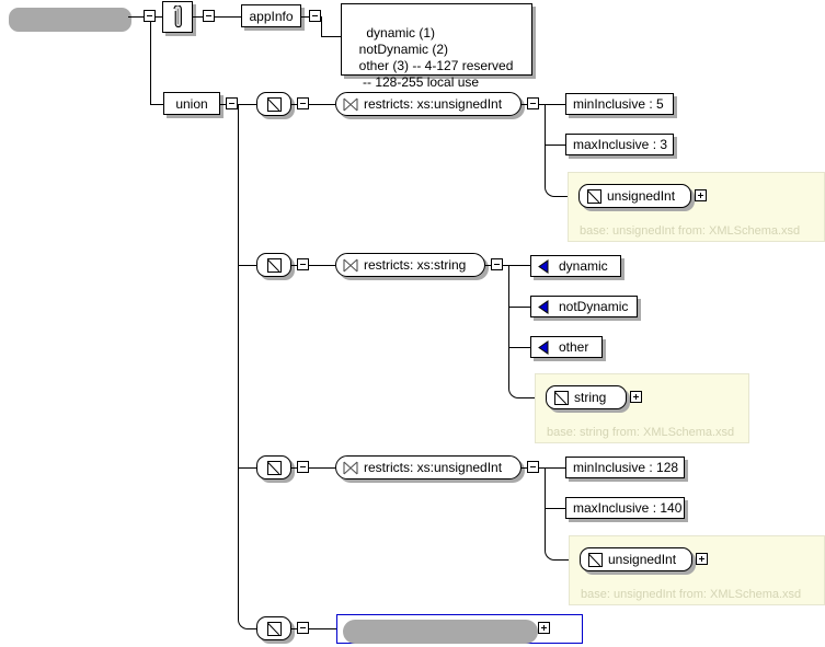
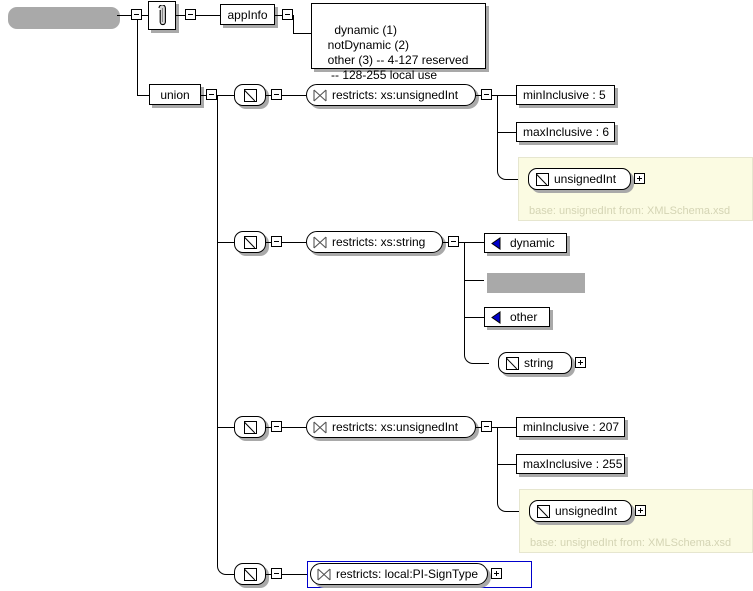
  appInfo
  dynamic (1)
  notDynamic (2)
  other (3) -- 4-127 reserved
  -- 128-255 local use
  union
  restricts: xs:unsignedInt
  minInclusive : 5
- maxInclusive : 3
+ maxInclusive : 6
  base: unsignedInt from: XMLSchema.xsd
  unsignedInt
  restricts: xs:string
  dynamic
- notDynamic
  other
- base: string from: XMLSchema.xsd
  string
  restricts: xs:unsignedInt
- minInclusive : 128
+ minInclusive : 207
- maxInclusive : 140
+ maxInclusive : 255
  base: unsignedInt from: XMLSchema.xsd
  unsignedInt
+ restricts: local:PI-SignType
